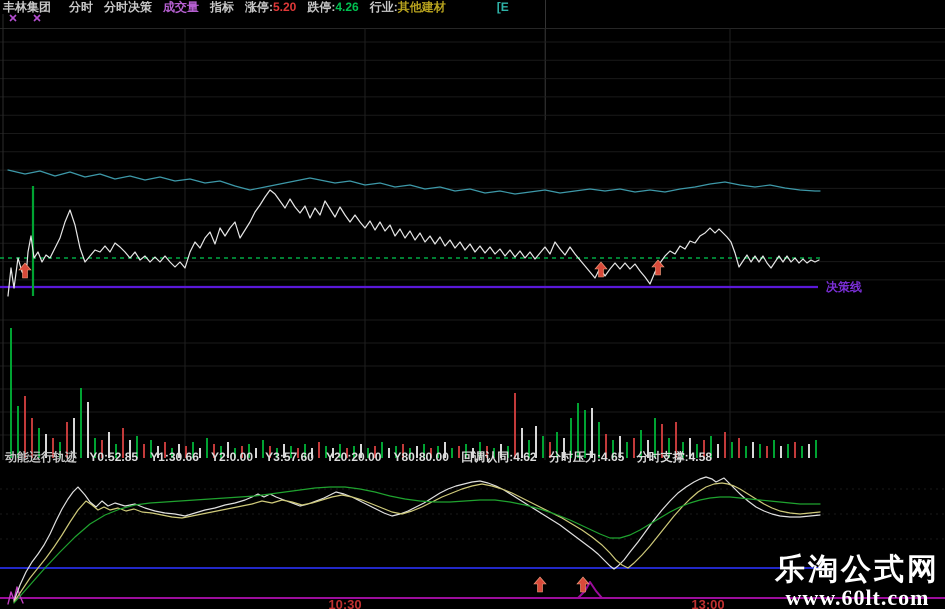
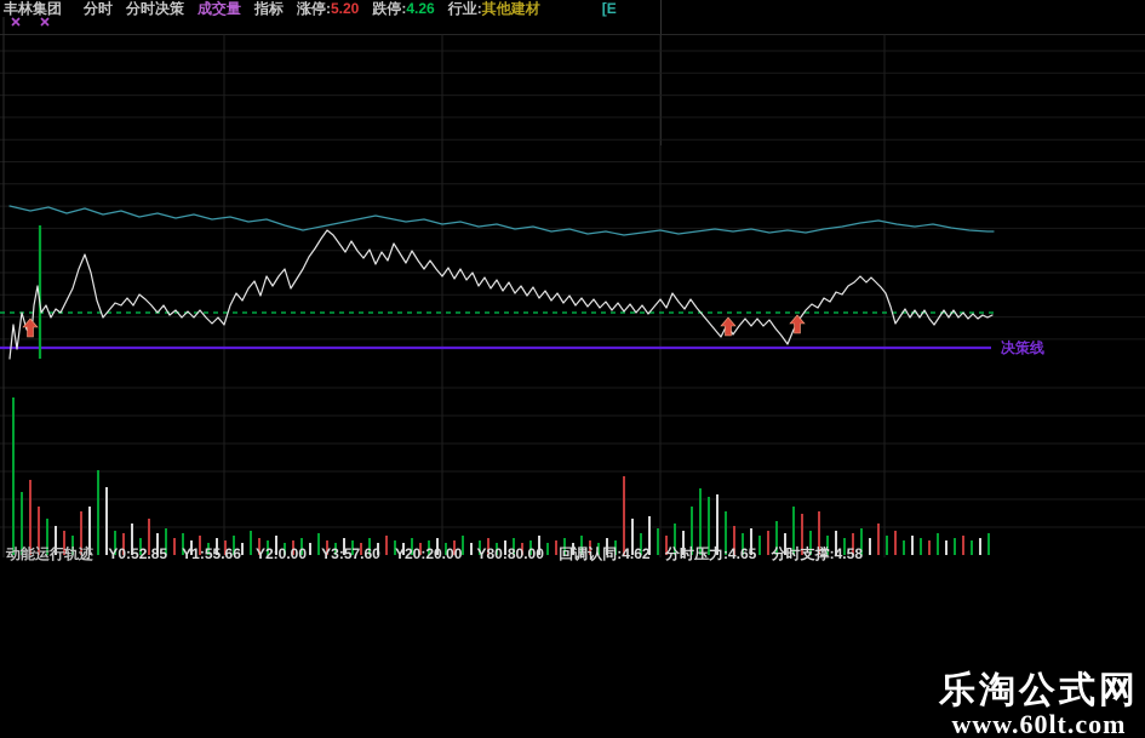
  丰林集团
  分时
  分时决策
  成交量
  指标
  涨停:5.20
  跌停:4.26
  行业:其他建材
  [E
  决策线
- 10:30
- 13:00
- 动能运行轨迹 Y0:52.85 Y1:30.66 Y2:0.00 Y3:57.60 Y20:20.00 Y80:80.00 回调认同:4.62 分时压力:4.65 分时支撑:4.58
+ 动能运行轨迹 Y0:52.85 Y1:55.66 Y2:0.00 Y3:57.60 Y20:20.00 Y80:80.00 回调认同:4.62 分时压力:4.65 分时支撑:4.58
  乐淘公式网
  www.60lt.com
